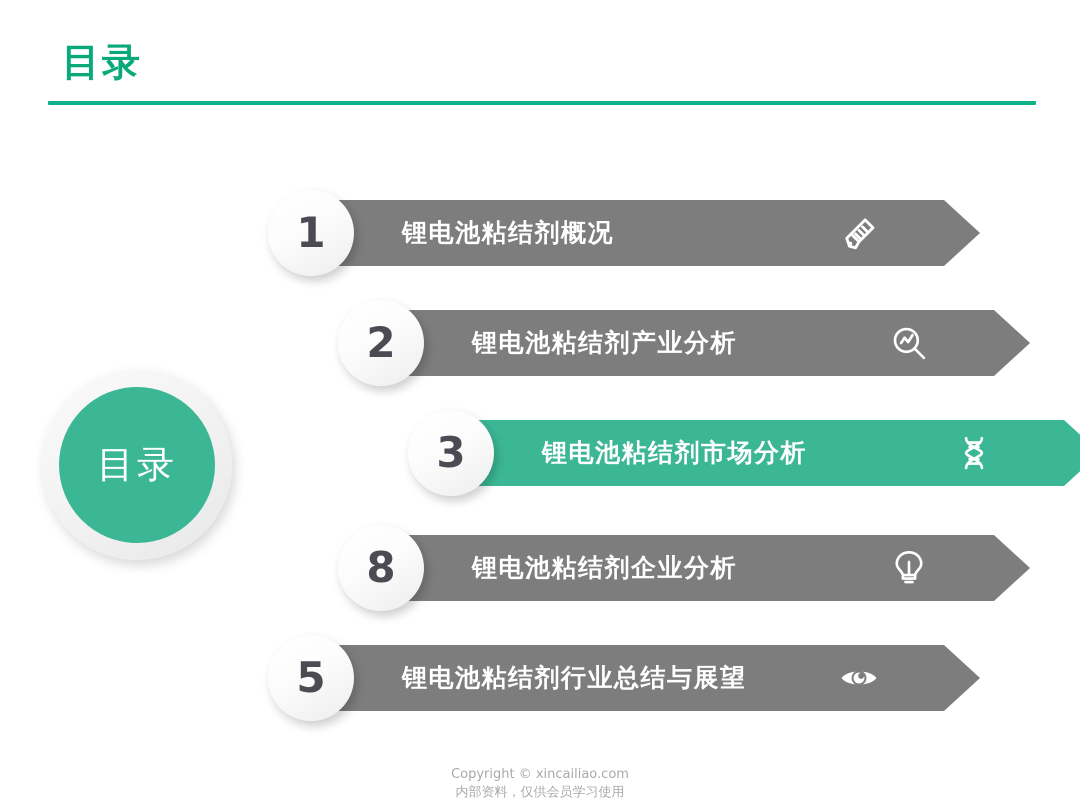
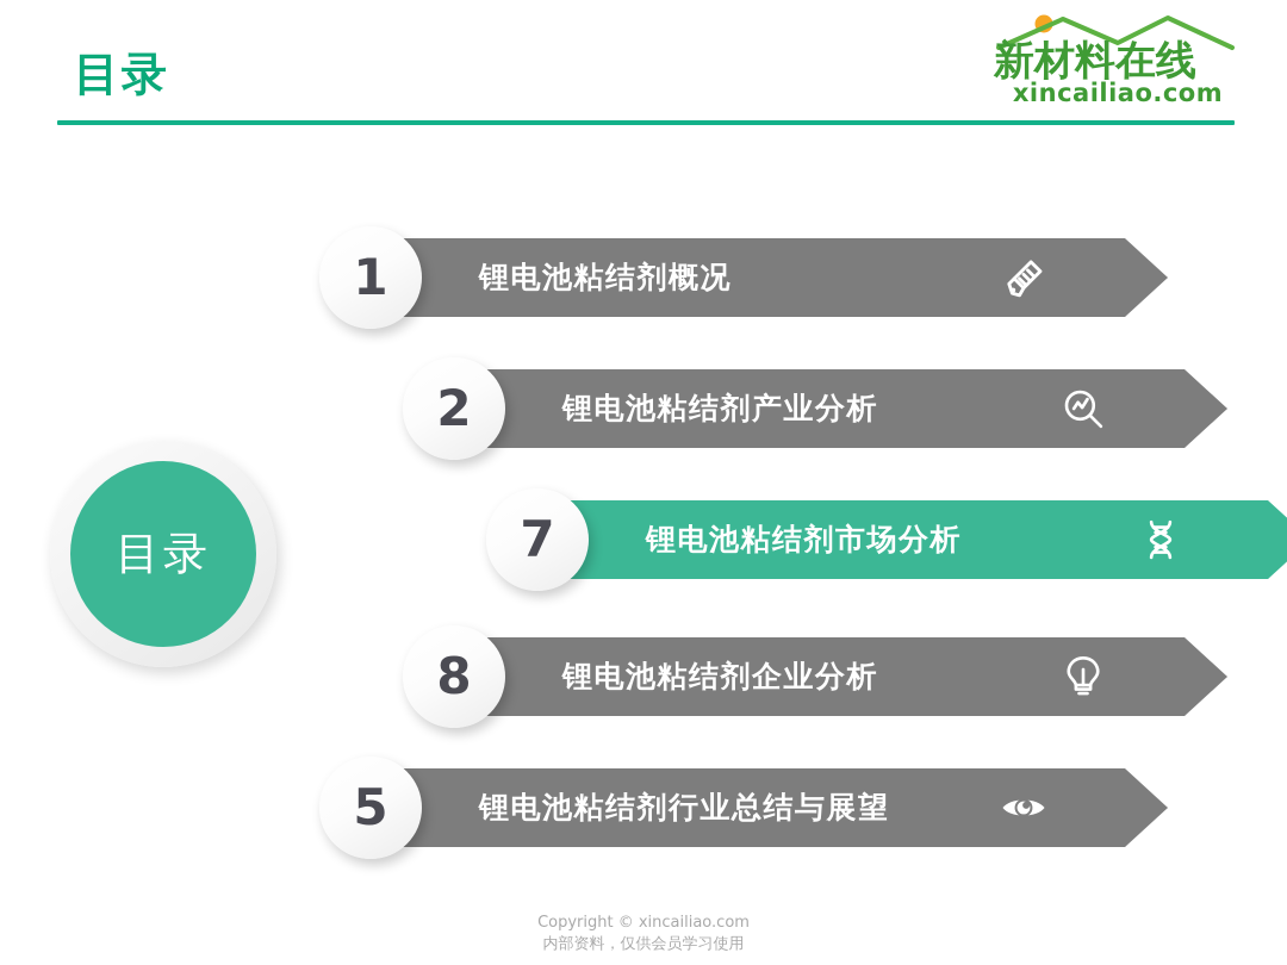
  目录
+ 新材料在线
+ xincailiao.com
  目录
  锂电池粘结剂概况
  1
  锂电池粘结剂产业分析
  2
  锂电池粘结剂市场分析
- 3
+ 7
  锂电池粘结剂企业分析
  8
  锂电池粘结剂行业总结与展望
  5
  Copyright © xincailiao.com
  内部资料，仅供会员学习使用
